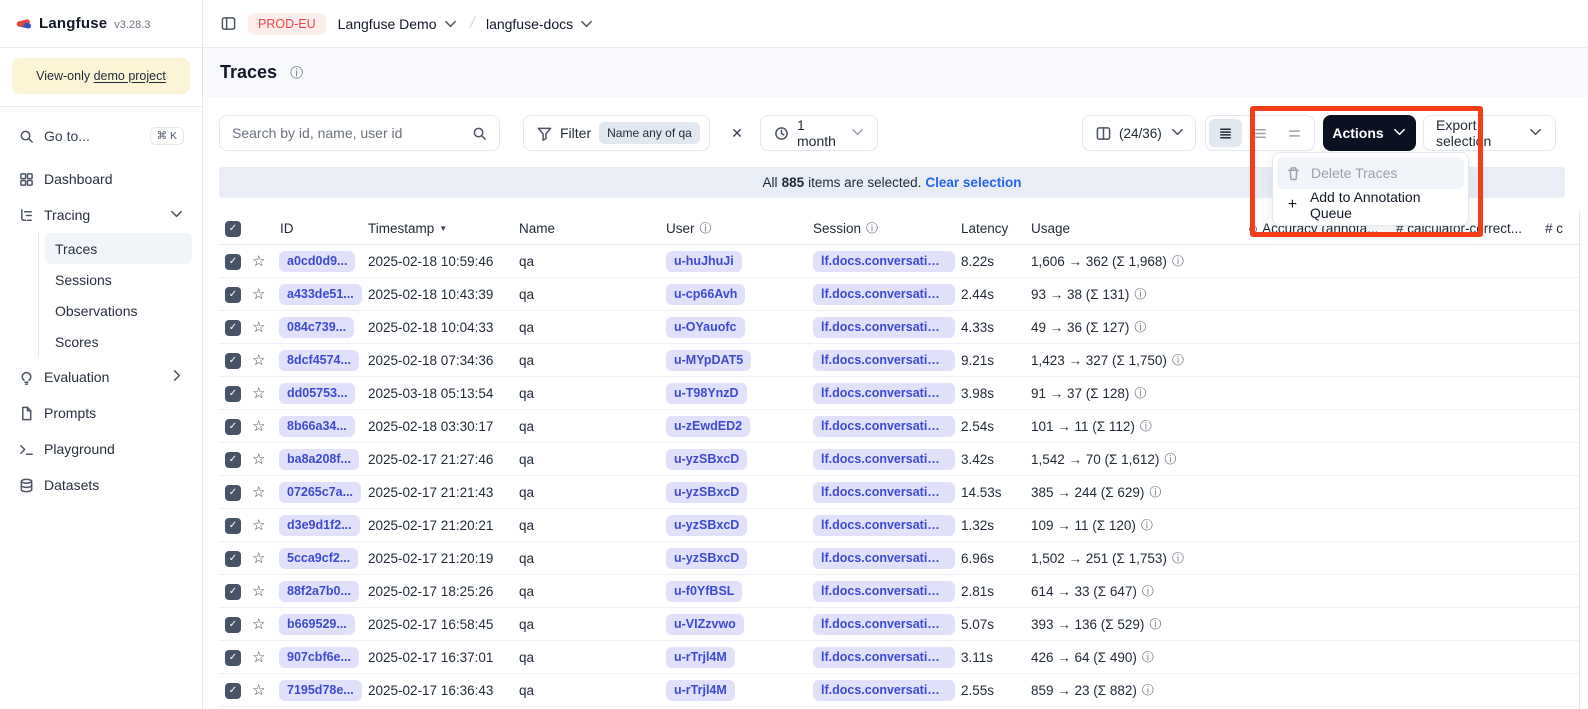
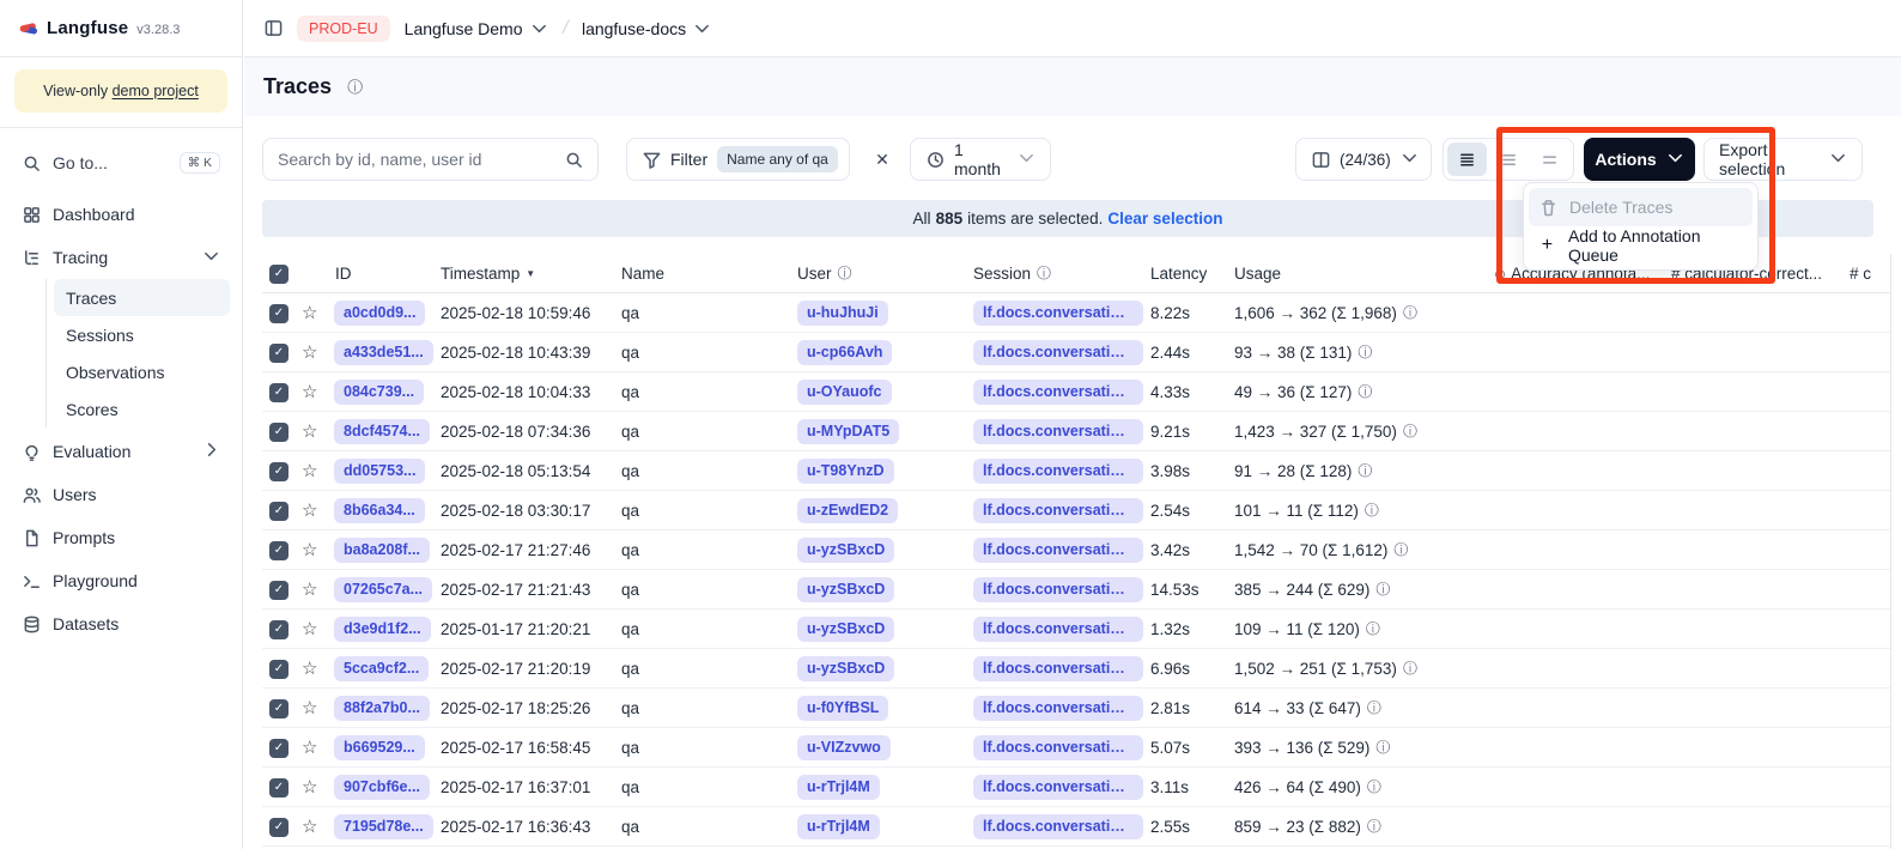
  Langfuse
  v3.28.3
  View-only demo project
  Go to...
  ⌘ K
  Dashboard
  Tracing
  Traces
  Sessions
  Observations
  Scores
  Evaluation
+ Users
  Prompts
  Playground
  Datasets
  PROD-EU
  Langfuse Demo
  langfuse-docs
  Traces
  ⓘ
  Search by id, name, user id
  Filter
  Name any of qa
  ✕
  1 month
  (24/36)
  Actions
  Export selection
  All
  885
  items are selected.
  Clear selection
  ✓
  ID
  Timestamp
  ▼
  Name
  User
  ⓘ
  Session
  ⓘ
  Latency
  Usage
  ⊙
  Accuracy (annota...
  # calculator-correct...
  # c
  ✓
  ☆
  a0cd0d9...
  2025-02-18 10:59:46
  qa
  u-huJhuJi
  lf.docs.conversation...
  8.22s
  1,606 → 362 (Σ 1,968)
  ⓘ
  ✓
  ☆
  a433de51...
  2025-02-18 10:43:39
  qa
  u-cp66Avh
  lf.docs.conversation...
  2.44s
  93 → 38 (Σ 131)
  ⓘ
  ✓
  ☆
  084c739...
  2025-02-18 10:04:33
  qa
  u-OYauofc
  lf.docs.conversation...
  4.33s
  49 → 36 (Σ 127)
  ⓘ
  ✓
  ☆
  8dcf4574...
  2025-02-18 07:34:36
  qa
  u-MYpDAT5
  lf.docs.conversation...
  9.21s
  1,423 → 327 (Σ 1,750)
  ⓘ
  ✓
  ☆
  dd05753...
- 2025-03-18 05:13:54
+ 2025-02-18 05:13:54
  qa
  u-T98YnzD
  lf.docs.conversation...
  3.98s
- 91 → 37 (Σ 128)
+ 91 → 28 (Σ 128)
  ⓘ
  ✓
  ☆
  8b66a34...
  2025-02-18 03:30:17
  qa
  u-zEwdED2
  lf.docs.conversation...
  2.54s
  101 → 11 (Σ 112)
  ⓘ
  ✓
  ☆
  ba8a208f...
  2025-02-17 21:27:46
  qa
  u-yzSBxcD
  lf.docs.conversation...
  3.42s
  1,542 → 70 (Σ 1,612)
  ⓘ
  ✓
  ☆
  07265c7a...
  2025-02-17 21:21:43
  qa
  u-yzSBxcD
  lf.docs.conversation...
  14.53s
  385 → 244 (Σ 629)
  ⓘ
  ✓
  ☆
  d3e9d1f2...
- 2025-02-17 21:20:21
+ 2025-01-17 21:20:21
  qa
  u-yzSBxcD
  lf.docs.conversation...
  1.32s
  109 → 11 (Σ 120)
  ⓘ
  ✓
  ☆
  5cca9cf2...
  2025-02-17 21:20:19
  qa
  u-yzSBxcD
  lf.docs.conversation...
  6.96s
  1,502 → 251 (Σ 1,753)
  ⓘ
  ✓
  ☆
  88f2a7b0...
  2025-02-17 18:25:26
  qa
  u-f0YfBSL
  lf.docs.conversation...
  2.81s
  614 → 33 (Σ 647)
  ⓘ
  ✓
  ☆
  b669529...
  2025-02-17 16:58:45
  qa
  u-VIZzvwo
  lf.docs.conversation...
  5.07s
  393 → 136 (Σ 529)
  ⓘ
  ✓
  ☆
  907cbf6e...
  2025-02-17 16:37:01
  qa
  u-rTrjl4M
  lf.docs.conversation...
  3.11s
  426 → 64 (Σ 490)
  ⓘ
  ✓
  ☆
  7195d78e...
  2025-02-17 16:36:43
  qa
  u-rTrjl4M
  lf.docs.conversation...
  2.55s
  859 → 23 (Σ 882)
  ⓘ
  Delete Traces
  +
  Add to Annotation Queue
